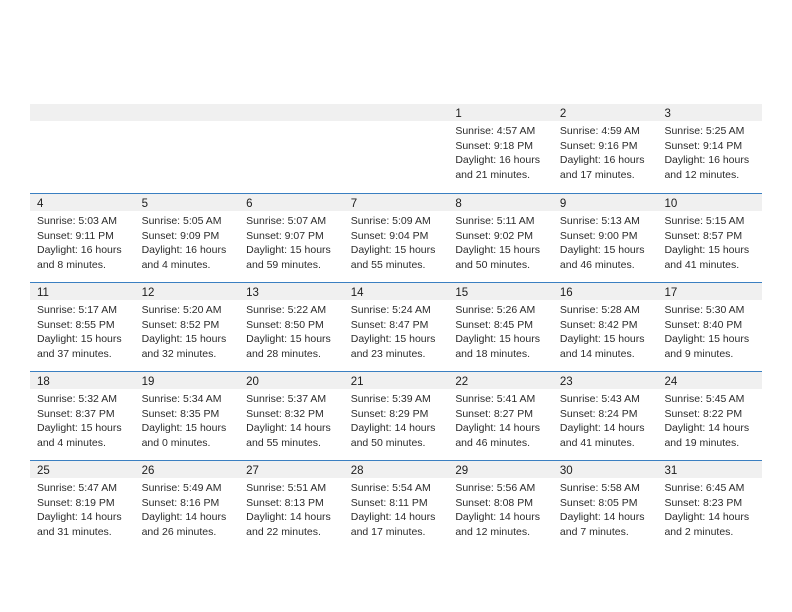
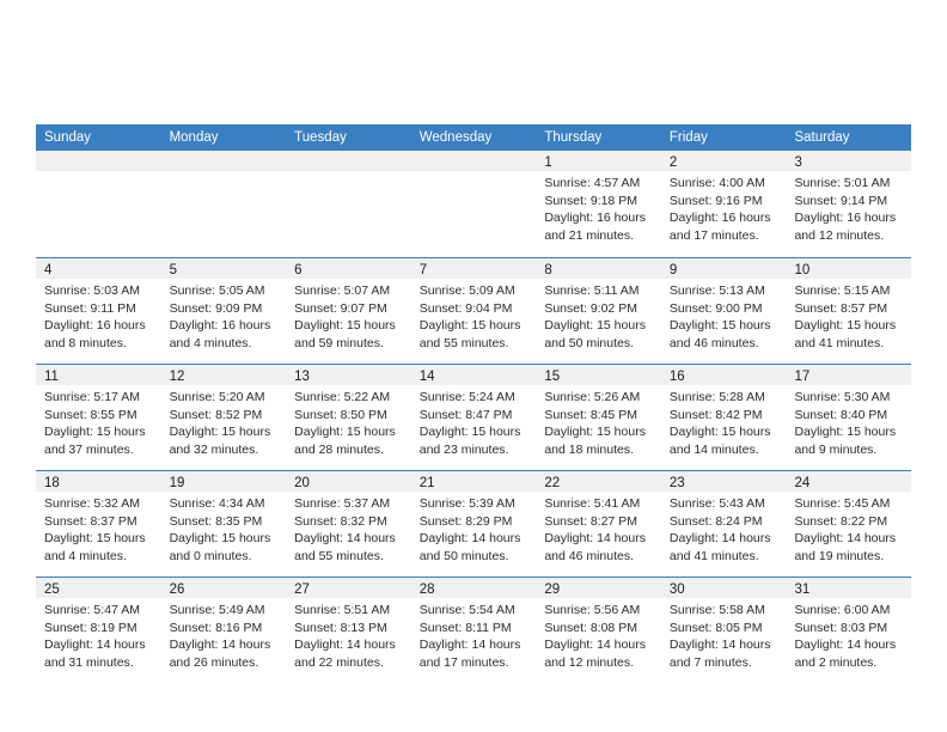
+ Sunday
+ Monday
+ Tuesday
+ Wednesday
+ Thursday
+ Friday
+ Saturday
  1
  Sunrise: 4:57 AM
  Sunset: 9:18 PM
  Daylight: 16 hours
  and 21 minutes.
  2
- Sunrise: 4:59 AM
+ Sunrise: 4:00 AM
  Sunset: 9:16 PM
  Daylight: 16 hours
  and 17 minutes.
  3
- Sunrise: 5:25 AM
+ Sunrise: 5:01 AM
  Sunset: 9:14 PM
  Daylight: 16 hours
  and 12 minutes.
  4
  Sunrise: 5:03 AM
  Sunset: 9:11 PM
  Daylight: 16 hours
  and 8 minutes.
  5
  Sunrise: 5:05 AM
  Sunset: 9:09 PM
  Daylight: 16 hours
  and 4 minutes.
  6
  Sunrise: 5:07 AM
  Sunset: 9:07 PM
  Daylight: 15 hours
  and 59 minutes.
  7
  Sunrise: 5:09 AM
  Sunset: 9:04 PM
  Daylight: 15 hours
  and 55 minutes.
  8
  Sunrise: 5:11 AM
  Sunset: 9:02 PM
  Daylight: 15 hours
  and 50 minutes.
  9
  Sunrise: 5:13 AM
  Sunset: 9:00 PM
  Daylight: 15 hours
  and 46 minutes.
  10
  Sunrise: 5:15 AM
  Sunset: 8:57 PM
  Daylight: 15 hours
  and 41 minutes.
  11
  Sunrise: 5:17 AM
  Sunset: 8:55 PM
  Daylight: 15 hours
  and 37 minutes.
  12
  Sunrise: 5:20 AM
  Sunset: 8:52 PM
  Daylight: 15 hours
  and 32 minutes.
  13
  Sunrise: 5:22 AM
  Sunset: 8:50 PM
  Daylight: 15 hours
  and 28 minutes.
  14
  Sunrise: 5:24 AM
  Sunset: 8:47 PM
  Daylight: 15 hours
  and 23 minutes.
  15
  Sunrise: 5:26 AM
  Sunset: 8:45 PM
  Daylight: 15 hours
  and 18 minutes.
  16
  Sunrise: 5:28 AM
  Sunset: 8:42 PM
  Daylight: 15 hours
  and 14 minutes.
  17
  Sunrise: 5:30 AM
  Sunset: 8:40 PM
  Daylight: 15 hours
  and 9 minutes.
  18
  Sunrise: 5:32 AM
  Sunset: 8:37 PM
  Daylight: 15 hours
  and 4 minutes.
  19
- Sunrise: 5:34 AM
+ Sunrise: 4:34 AM
  Sunset: 8:35 PM
  Daylight: 15 hours
  and 0 minutes.
  20
  Sunrise: 5:37 AM
  Sunset: 8:32 PM
  Daylight: 14 hours
  and 55 minutes.
  21
  Sunrise: 5:39 AM
  Sunset: 8:29 PM
  Daylight: 14 hours
  and 50 minutes.
  22
  Sunrise: 5:41 AM
  Sunset: 8:27 PM
  Daylight: 14 hours
  and 46 minutes.
  23
  Sunrise: 5:43 AM
  Sunset: 8:24 PM
  Daylight: 14 hours
  and 41 minutes.
  24
  Sunrise: 5:45 AM
  Sunset: 8:22 PM
  Daylight: 14 hours
  and 19 minutes.
  25
  Sunrise: 5:47 AM
  Sunset: 8:19 PM
  Daylight: 14 hours
  and 31 minutes.
  26
  Sunrise: 5:49 AM
  Sunset: 8:16 PM
  Daylight: 14 hours
  and 26 minutes.
  27
  Sunrise: 5:51 AM
  Sunset: 8:13 PM
  Daylight: 14 hours
  and 22 minutes.
  28
  Sunrise: 5:54 AM
  Sunset: 8:11 PM
  Daylight: 14 hours
  and 17 minutes.
  29
  Sunrise: 5:56 AM
  Sunset: 8:08 PM
  Daylight: 14 hours
  and 12 minutes.
  30
  Sunrise: 5:58 AM
  Sunset: 8:05 PM
  Daylight: 14 hours
  and 7 minutes.
  31
- Sunrise: 6:45 AM
+ Sunrise: 6:00 AM
- Sunset: 8:23 PM
+ Sunset: 8:03 PM
  Daylight: 14 hours
  and 2 minutes.
